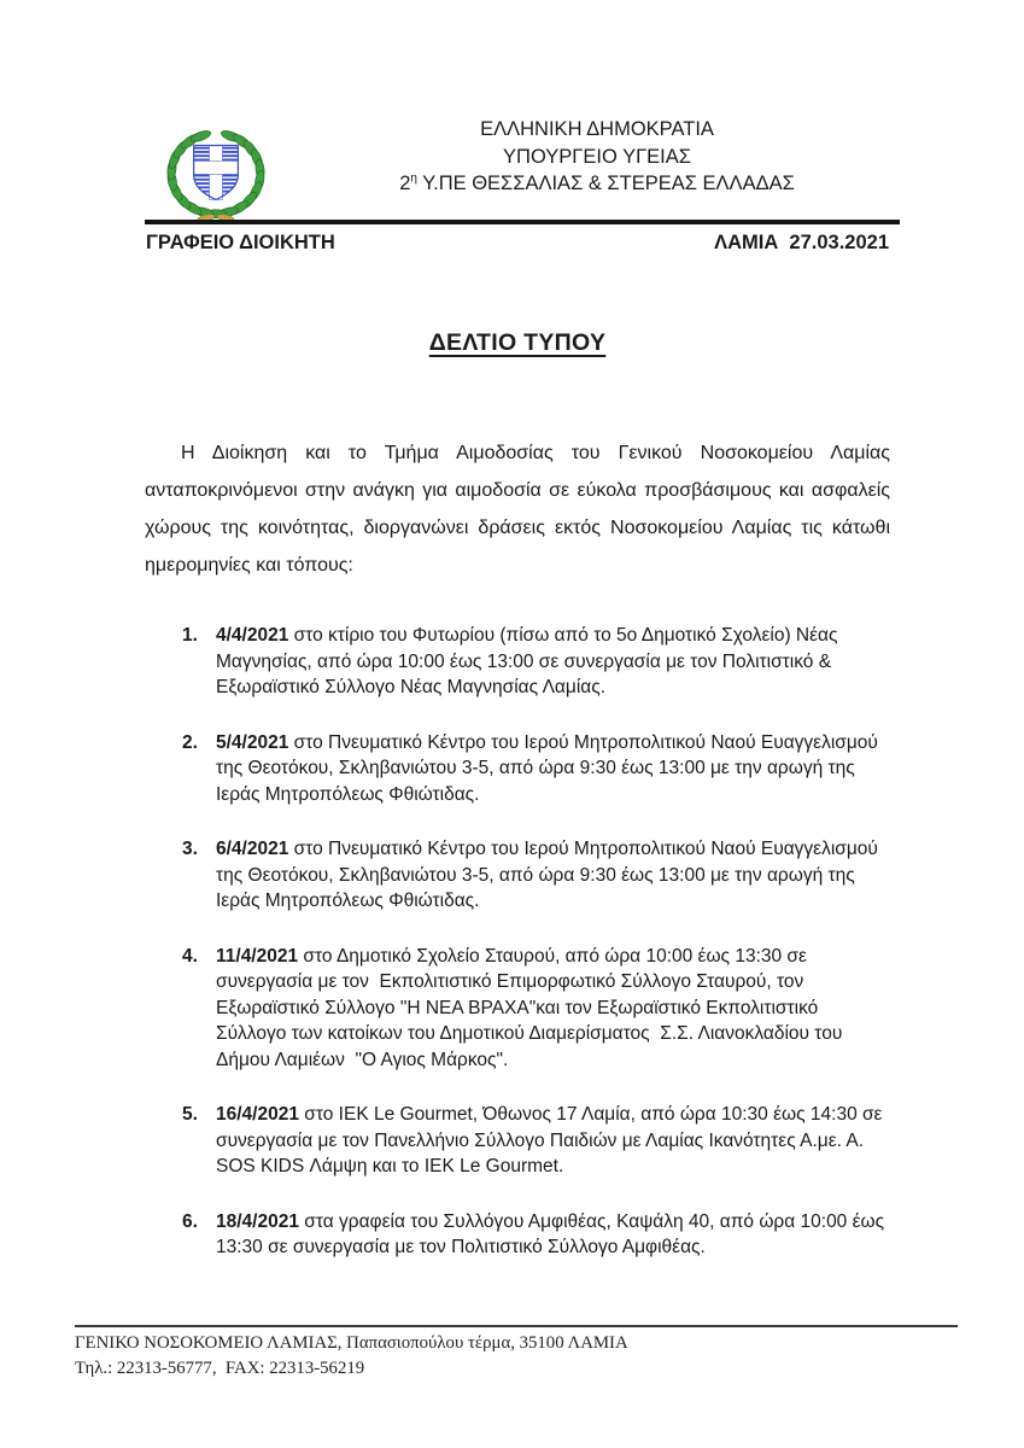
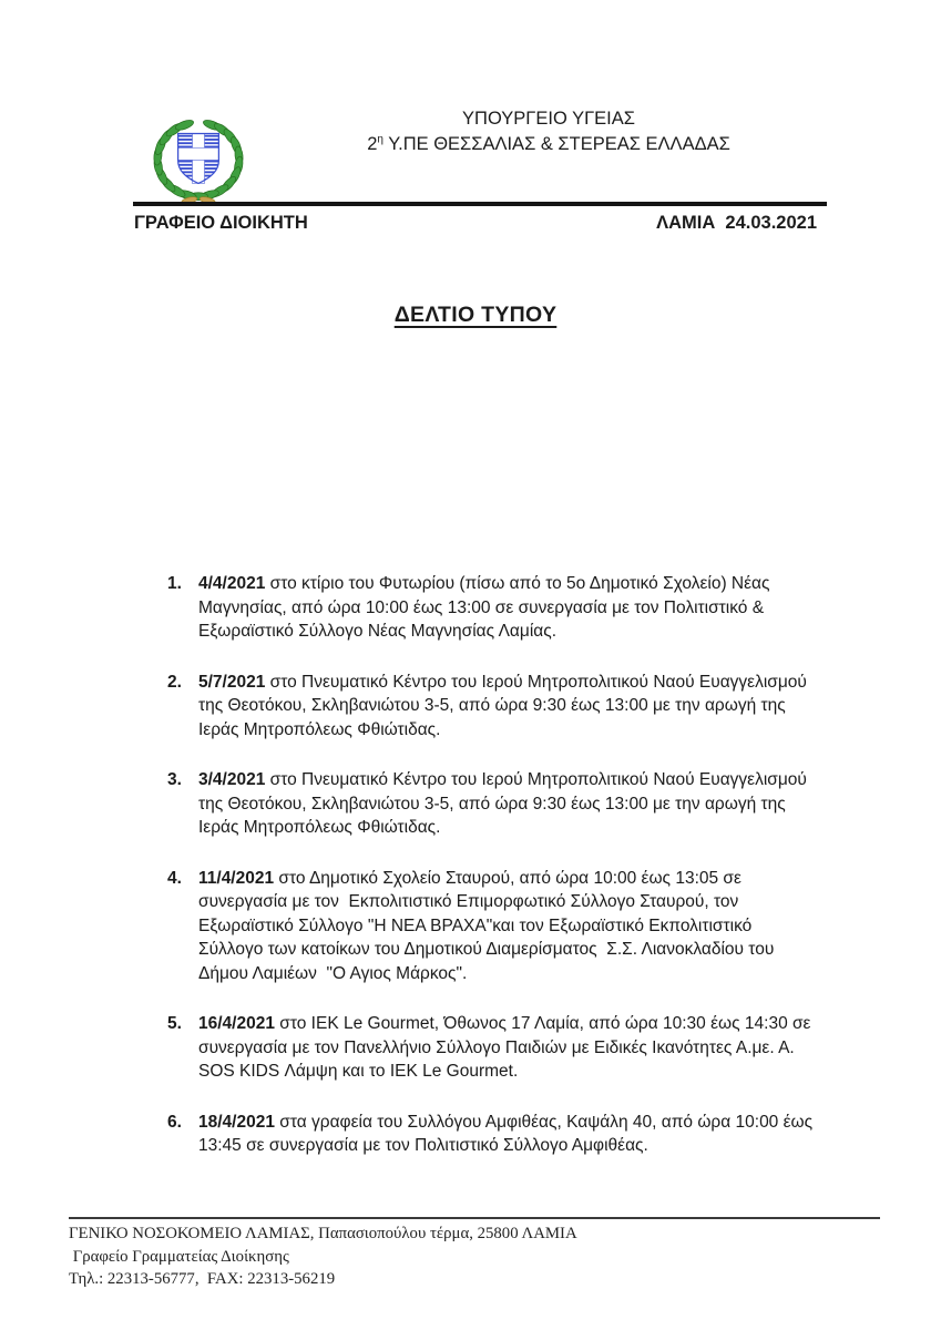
- ΕΛΛΗΝΙΚΗ ΔΗΜΟΚΡΑΤΙΑ
  ΥΠΟΥΡΓΕΙΟ ΥΓΕΙΑΣ
  2η Υ.ΠΕ ΘΕΣΣΑΛΙΑΣ & ΣΤΕΡΕΑΣ ΕΛΛΑΔΑΣ
  ΓΡΑΦΕΙΟ ΔΙΟΙΚΗΤΗ
- ΛΑΜΙΑ 27.03.2021
+ ΛΑΜΙΑ 24.03.2021
  ΔΕΛΤΙΟ ΤΥΠΟΥ
- Η Διοίκηση και το Τμήμα Αιμοδοσίας του Γενικού Νοσοκομείου Λαμίας ανταποκρινόμενοι στην ανάγκη για αιμοδοσία σε εύκολα προσβάσιμους και ασφαλείς χώρους της κοινότητας, διοργανώνει δράσεις εκτός Νοσοκομείου Λαμίας τις κάτωθι ημερομηνίες και τόπους:
  1.
  4/4/2021 στο κτίριο του Φυτωρίου (πίσω από το 5ο Δημοτικό Σχολείο) Νέας Μαγνησίας, από ώρα 10:00 έως 13:00 σε συνεργασία με τον Πολιτιστικό & Εξωραϊστικό Σύλλογο Νέας Μαγνησίας Λαμίας.
  2.
- 5/4/2021 στο Πνευματικό Κέντρο του Ιερού Μητροπολιτικού Ναού Ευαγγελισμού της Θεοτόκου, Σκληβανιώτου 3-5, από ώρα 9:30 έως 13:00 με την αρωγή της Ιεράς Μητροπόλεως Φθιώτιδας.
+ 5/7/2021 στο Πνευματικό Κέντρο του Ιερού Μητροπολιτικού Ναού Ευαγγελισμού της Θεοτόκου, Σκληβανιώτου 3-5, από ώρα 9:30 έως 13:00 με την αρωγή της Ιεράς Μητροπόλεως Φθιώτιδας.
  3.
- 6/4/2021 στο Πνευματικό Κέντρο του Ιερού Μητροπολιτικού Ναού Ευαγγελισμού της Θεοτόκου, Σκληβανιώτου 3-5, από ώρα 9:30 έως 13:00 με την αρωγή της Ιεράς Μητροπόλεως Φθιώτιδας.
+ 3/4/2021 στο Πνευματικό Κέντρο του Ιερού Μητροπολιτικού Ναού Ευαγγελισμού της Θεοτόκου, Σκληβανιώτου 3-5, από ώρα 9:30 έως 13:00 με την αρωγή της Ιεράς Μητροπόλεως Φθιώτιδας.
  4.
- 11/4/2021 στο Δημοτικό Σχολείο Σταυρού, από ώρα 10:00 έως 13:30 σε συνεργασία με τον Εκπολιτιστικό Επιμορφωτικό Σύλλογο Σταυρού, τον Εξωραϊστικό Σύλλογο "Η ΝΕΑ ΒΡΑΧΑ"και τον Εξωραϊστικό Εκπολιτιστικό Σύλλογο των κατοίκων του Δημοτικού Διαμερίσματος Σ.Σ. Λιανοκλαδίου του Δήμου Λαμιέων "Ο Αγιος Μάρκος".
+ 11/4/2021 στο Δημοτικό Σχολείο Σταυρού, από ώρα 10:00 έως 13:05 σε συνεργασία με τον Εκπολιτιστικό Επιμορφωτικό Σύλλογο Σταυρού, τον Εξωραϊστικό Σύλλογο "Η ΝΕΑ ΒΡΑΧΑ"και τον Εξωραϊστικό Εκπολιτιστικό Σύλλογο των κατοίκων του Δημοτικού Διαμερίσματος Σ.Σ. Λιανοκλαδίου του Δήμου Λαμιέων "Ο Αγιος Μάρκος".
  5.
- 16/4/2021 στο ΙΕΚ Le Gourmet, Όθωνος 17 Λαμία, από ώρα 10:30 έως 14:30 σε συνεργασία με τον Πανελλήνιο Σύλλογο Παιδιών με Λαμίας Ικανότητες Α.με. Α. SOS KIDS Λάμψη και το ΙΕΚ Le Gourmet.
+ 16/4/2021 στο ΙΕΚ Le Gourmet, Όθωνος 17 Λαμία, από ώρα 10:30 έως 14:30 σε συνεργασία με τον Πανελλήνιο Σύλλογο Παιδιών με Ειδικές Ικανότητες Α.με. Α. SOS KIDS Λάμψη και το ΙΕΚ Le Gourmet.
  6.
- 18/4/2021 στα γραφεία του Συλλόγου Αμφιθέας, Καψάλη 40, από ώρα 10:00 έως 13:30 σε συνεργασία με τον Πολιτιστικό Σύλλογο Αμφιθέας.
+ 18/4/2021 στα γραφεία του Συλλόγου Αμφιθέας, Καψάλη 40, από ώρα 10:00 έως 13:45 σε συνεργασία με τον Πολιτιστικό Σύλλογο Αμφιθέας.
- ΓΕΝΙΚΟ ΝΟΣΟΚΟΜΕΙΟ ΛΑΜΙΑΣ, Παπασιοπούλου τέρμα, 35100 ΛΑΜΙΑ
+ ΓΕΝΙΚΟ ΝΟΣΟΚΟΜΕΙΟ ΛΑΜΙΑΣ, Παπασιοπούλου τέρμα, 25800 ΛΑΜΙΑ
+ Γραφείο Γραμματείας Διοίκησης
  Τηλ.: 22313-56777, FAX: 22313-56219
